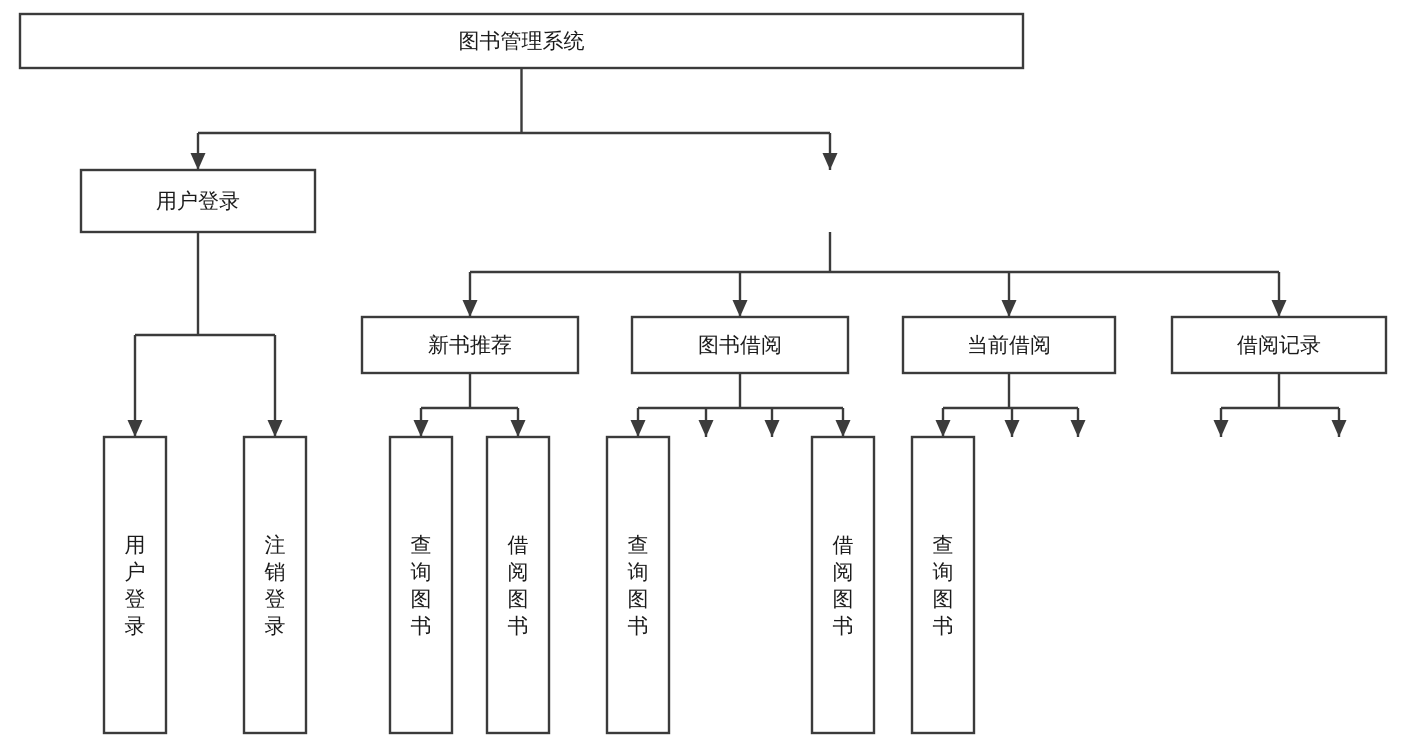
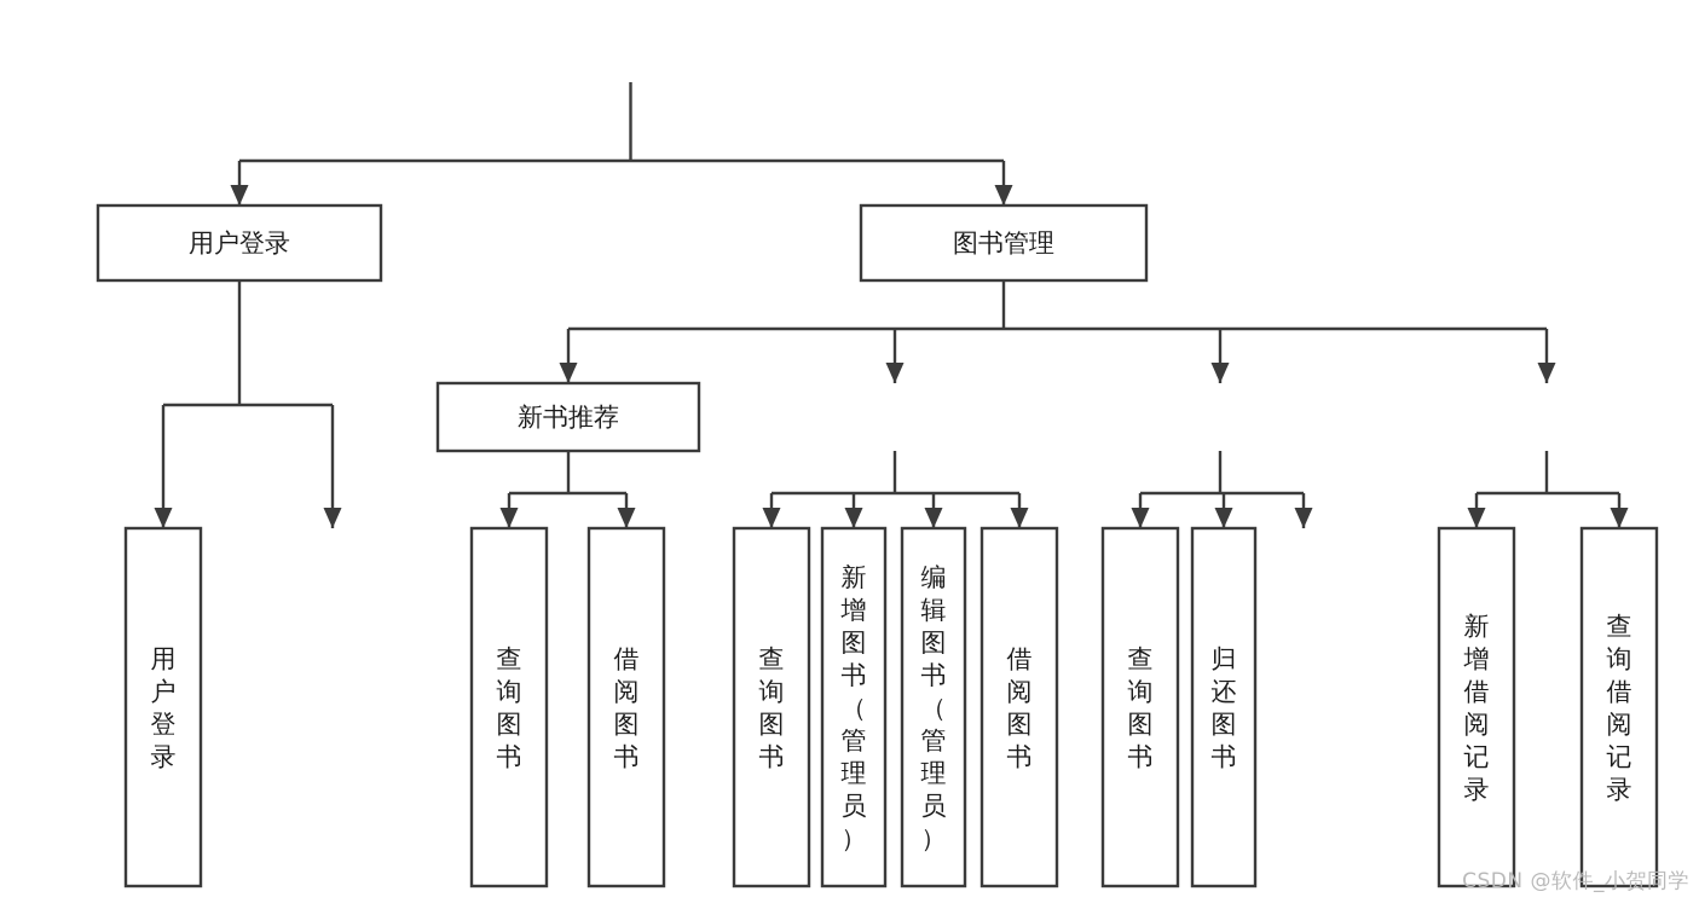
- 图书管理系统
  用户登录
+ 图书管理
  新书推荐
- 图书借阅
- 当前借阅
- 借阅记录
  用户登录
- 注销登录
  查询图书
  借阅图书
  查询图书
+ 新增图书（管理员）
+ 编辑图书（管理员）
  借阅图书
  查询图书
+ 归还图书
+ 新增借阅记录
+ 查询借阅记录
+ CSDN @软件_小贺同学
